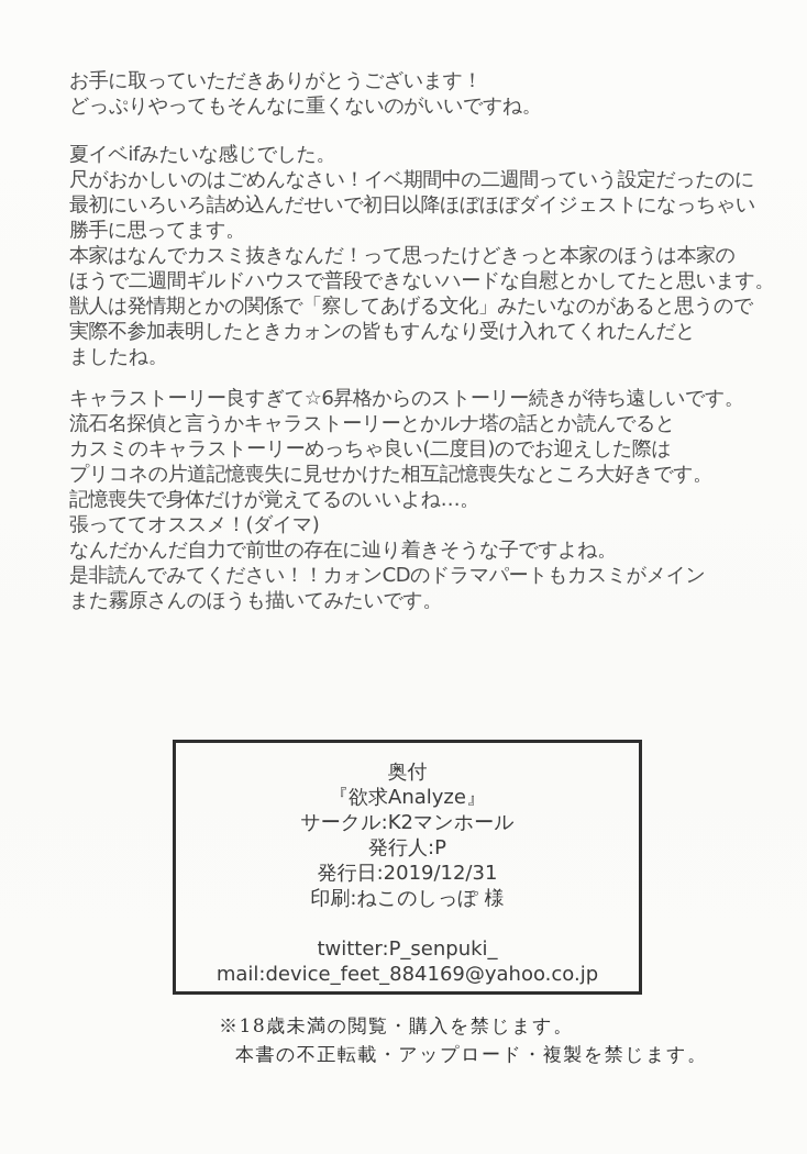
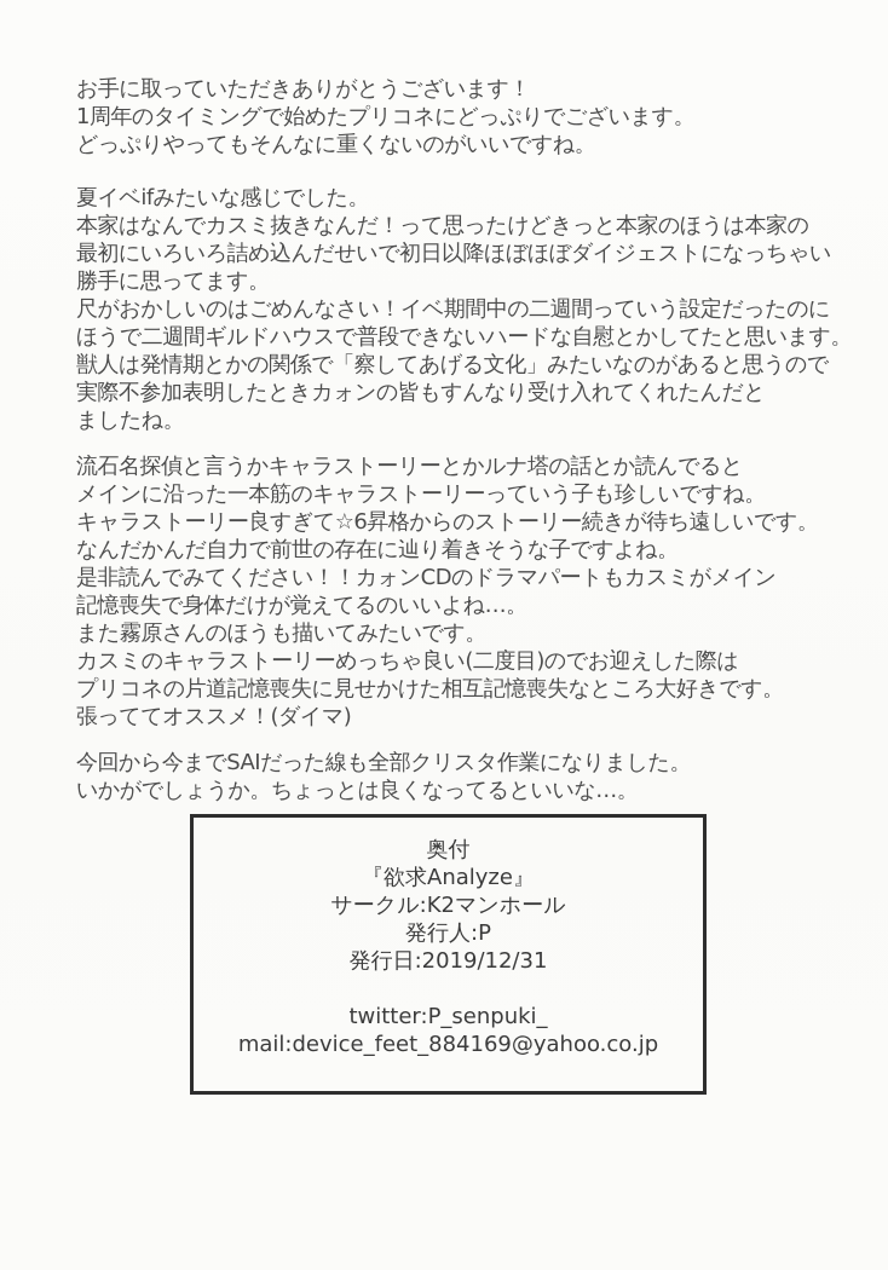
  お手に取っていただきありがとうございます！
+ 1周年のタイミングで始めたプリコネにどっぷりでございます。
  どっぷりやってもそんなに重くないのがいいですね。
  夏イベifみたいな感じでした。
- 尺がおかしいのはごめんなさい！イベ期間中の二週間っていう設定だったのに
+ 本家はなんでカスミ抜きなんだ！って思ったけどきっと本家のほうは本家の
  最初にいろいろ詰め込んだせいで初日以降ほぼほぼダイジェストになっちゃい
  勝手に思ってます。
- 本家はなんでカスミ抜きなんだ！って思ったけどきっと本家のほうは本家の
+ 尺がおかしいのはごめんなさい！イベ期間中の二週間っていう設定だったのに
  ほうで二週間ギルドハウスで普段できないハードな自慰とかしてたと思います。
  獣人は発情期とかの関係で「察してあげる文化」みたいなのがあると思うので
  実際不参加表明したときカォンの皆もすんなり受け入れてくれたんだと
  ましたね。
- キャラストーリー良すぎて☆6昇格からのストーリー続きが待ち遠しいです。
+ 流石名探偵と言うかキャラストーリーとかルナ塔の話とか読んでると
+ メインに沿った一本筋のキャラストーリーっていう子も珍しいですね。
- 流石名探偵と言うかキャラストーリーとかルナ塔の話とか読んでると
+ キャラストーリー良すぎて☆6昇格からのストーリー続きが待ち遠しいです。
- カスミのキャラストーリーめっちゃ良い(二度目)のでお迎えした際は
+ なんだかんだ自力で前世の存在に辿り着きそうな子ですよね。
- プリコネの片道記憶喪失に見せかけた相互記憶喪失なところ大好きです。
+ 是非読んでみてください！！カォンCDのドラマパートもカスミがメイン
  記憶喪失で身体だけが覚えてるのいいよね…。
- 張っててオススメ！(ダイマ)
+ また霧原さんのほうも描いてみたいです。
- なんだかんだ自力で前世の存在に辿り着きそうな子ですよね。
+ カスミのキャラストーリーめっちゃ良い(二度目)のでお迎えした際は
- 是非読んでみてください！！カォンCDのドラマパートもカスミがメイン
+ プリコネの片道記憶喪失に見せかけた相互記憶喪失なところ大好きです。
- また霧原さんのほうも描いてみたいです。
+ 張っててオススメ！(ダイマ)
+ 今回から今までSAIだった線も全部クリスタ作業になりました。
+ いかがでしょうか。ちょっとは良くなってるといいな…。
  奥付
  『欲求Analyze』
  サークル:K2マンホール
  発行人:P
  発行日:2019/12/31
- 印刷:ねこのしっぽ 様
  twitter:P_senpuki_
  mail:device_feet_884169@yahoo.co.jp
- ※18歳未満の閲覧・購入を禁じます。
- 本書の不正転載・アップロード・複製を禁じます。
